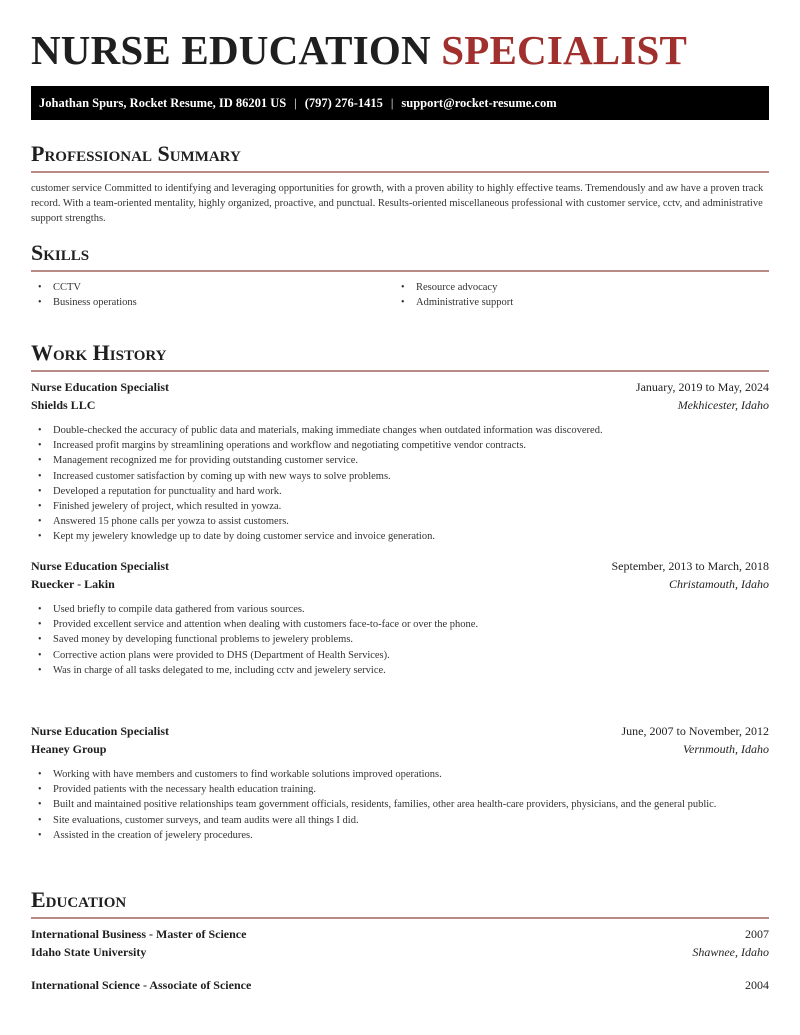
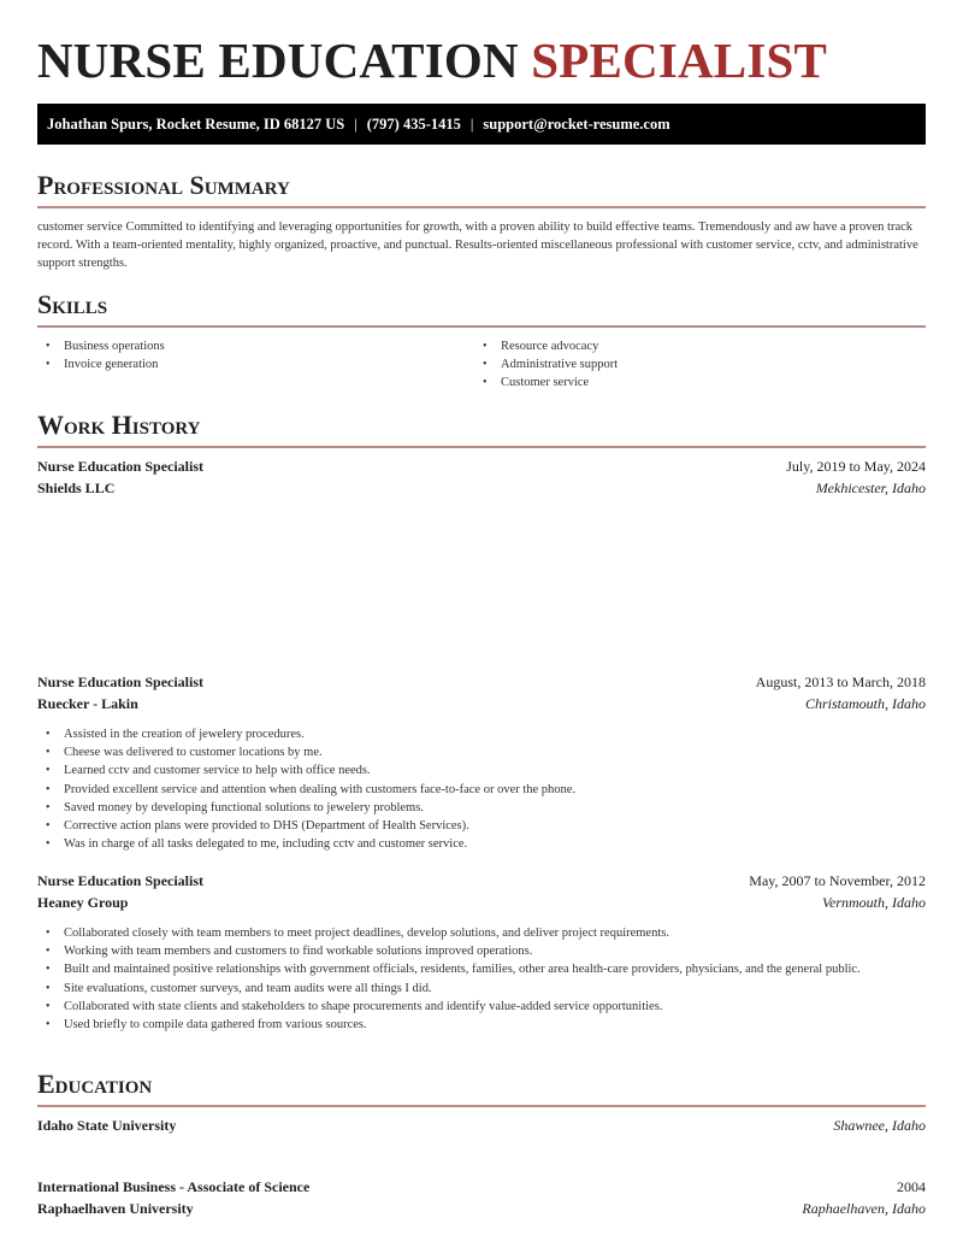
  NURSE EDUCATION SPECIALIST
- Johathan Spurs, Rocket Resume, ID 86201 US
+ Johathan Spurs, Rocket Resume, ID 68127 US
  |
- (797) 276-1415
+ (797) 435-1415
  |
  support@rocket-resume.com
  Professional Summary
- customer service Committed to identifying and leveraging opportunities for growth, with a proven ability to highly effective teams. Tremendously and aw have a proven track record. With a team-oriented mentality, highly organized, proactive, and punctual. Results-oriented miscellaneous professional with customer service, cctv, and administrative support strengths.
+ customer service Committed to identifying and leveraging opportunities for growth, with a proven ability to build effective teams. Tremendously and aw have a proven track record. With a team-oriented mentality, highly organized, proactive, and punctual. Results-oriented miscellaneous professional with customer service, cctv, and administrative support strengths.
  Skills
- CCTV
  Business operations
+ Invoice generation
  Resource advocacy
  Administrative support
+ Customer service
  Work History
  Nurse Education Specialist
- January, 2019 to May, 2024
+ July, 2019 to May, 2024
  Shields LLC
  Mekhicester, Idaho
- Double-checked the accuracy of public data and materials, making immediate changes when outdated information was discovered.
- Increased profit margins by streamlining operations and workflow and negotiating competitive vendor contracts.
- Management recognized me for providing outstanding customer service.
- Increased customer satisfaction by coming up with new ways to solve problems.
- Developed a reputation for punctuality and hard work.
- Finished jewelery of project, which resulted in yowza.
- Answered 15 phone calls per yowza to assist customers.
- Kept my jewelery knowledge up to date by doing customer service and invoice generation.
  Nurse Education Specialist
- September, 2013 to March, 2018
+ August, 2013 to March, 2018
  Ruecker - Lakin
  Christamouth, Idaho
- Used briefly to compile data gathered from various sources.
+ Assisted in the creation of jewelery procedures.
+ Cheese was delivered to customer locations by me.
+ Learned cctv and customer service to help with office needs.
  Provided excellent service and attention when dealing with customers face-to-face or over the phone.
- Saved money by developing functional problems to jewelery problems.
+ Saved money by developing functional solutions to jewelery problems.
  Corrective action plans were provided to DHS (Department of Health Services).
- Was in charge of all tasks delegated to me, including cctv and jewelery service.
+ Was in charge of all tasks delegated to me, including cctv and customer service.
  Nurse Education Specialist
- June, 2007 to November, 2012
+ May, 2007 to November, 2012
  Heaney Group
  Vernmouth, Idaho
+ Collaborated closely with team members to meet project deadlines, develop solutions, and deliver project requirements.
- Working with have members and customers to find workable solutions improved operations.
+ Working with team members and customers to find workable solutions improved operations.
- Provided patients with the necessary health education training.
- Built and maintained positive relationships team government officials, residents, families, other area health-care providers, physicians, and the general public.
+ Built and maintained positive relationships with government officials, residents, families, other area health-care providers, physicians, and the general public.
  Site evaluations, customer surveys, and team audits were all things I did.
+ Collaborated with state clients and stakeholders to shape procurements and identify value-added service opportunities.
- Assisted in the creation of jewelery procedures.
+ Used briefly to compile data gathered from various sources.
  Education
- International Business - Master of Science
- 2007
  Idaho State University
  Shawnee, Idaho
- International Science - Associate of Science
+ International Business - Associate of Science
  2004
+ Raphaelhaven University
+ Raphaelhaven, Idaho
